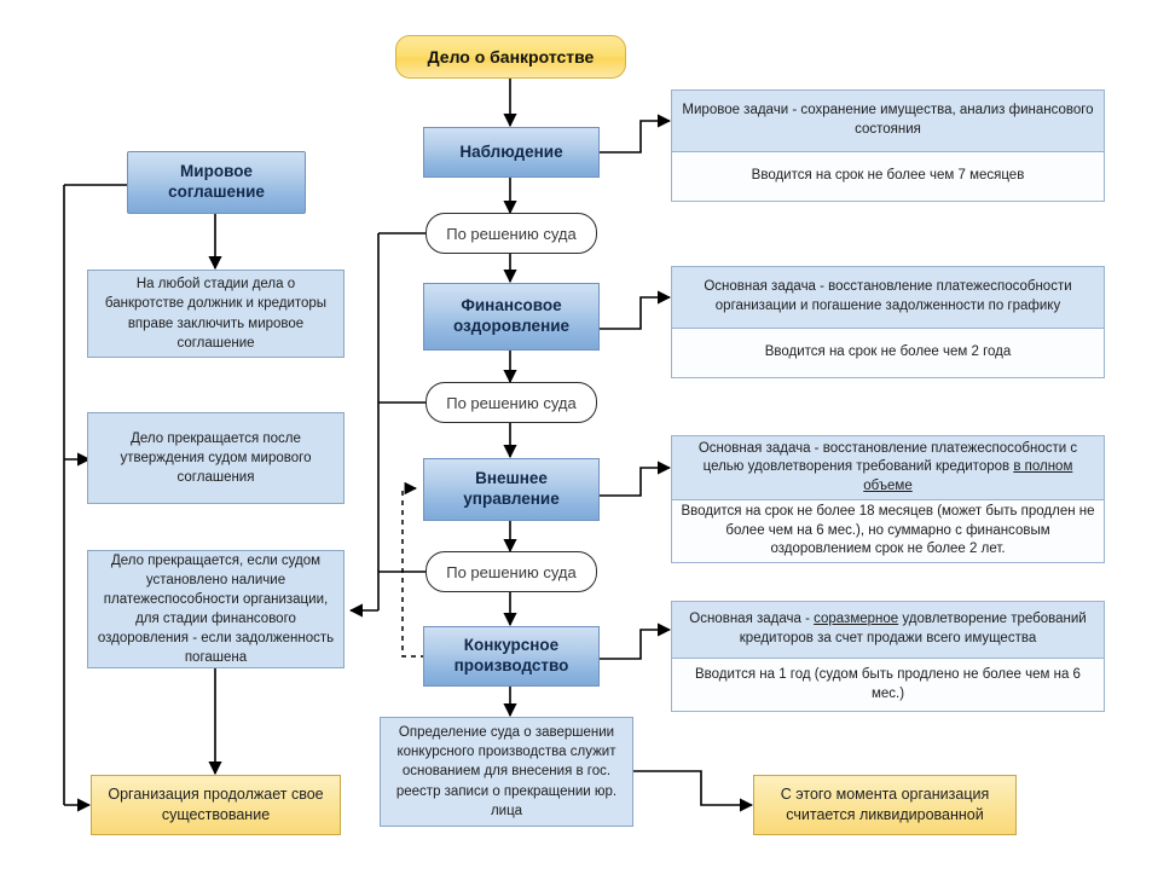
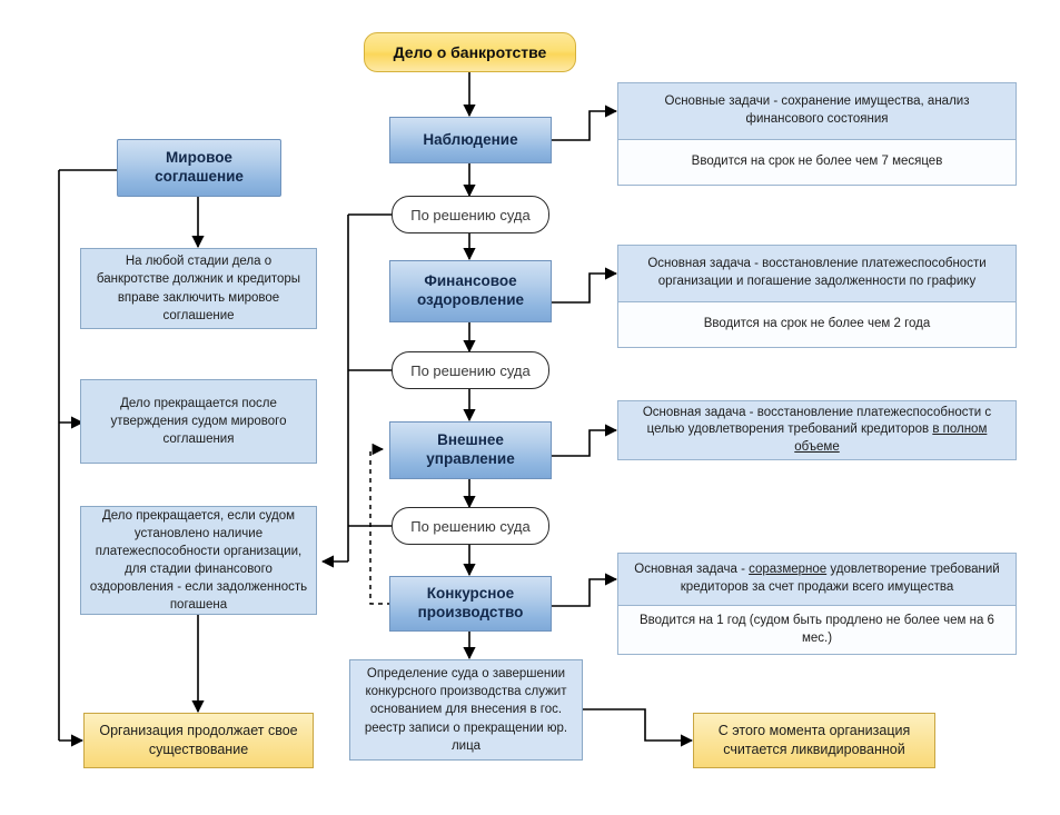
  Дело о банкротстве
  Наблюдение
  По решению суда
  Финансовое
  оздоровление
  По решению суда
  Внешнее
  управление
  По решению суда
  Конкурсное
  производство
- Мировое задачи - сохранение имущества, анализ финансового состояния
+ Основные задачи - сохранение имущества, анализ финансового состояния
  Вводится на срок не более чем 7 месяцев
  Основная задача - восстановление платежеспособности организации и погашение задолженности по графику
  Вводится на срок не более чем 2 года
  Основная задача - восстановление платежеспособности с целью удовлетворения требований кредиторов в полном объеме
- Вводится на срок не более 18 месяцев (может быть продлен не более чем на 6 мес.), но суммарно с финансовым оздоровлением срок не более 2 лет.
  Основная задача - соразмерное удовлетворение требований кредиторов за счет продажи всего имущества
  Вводится на 1 год (судом быть продлено не более чем на 6 мес.)
  Мировое
  соглашение
  На любой стадии дела о банкротстве должник и кредиторы вправе заключить мировое соглашение
  Дело прекращается после утверждения судом мирового соглашения
  Дело прекращается, если судом установлено наличие платежеспособности организации, для стадии финансового оздоровления - если задолженность погашена
  Определение суда о завершении конкурсного производства служит основанием для внесения в гос. реестр записи о прекращении юр. лица
  Организация продолжает свое существование
  С этого момента организация считается ликвидированной
